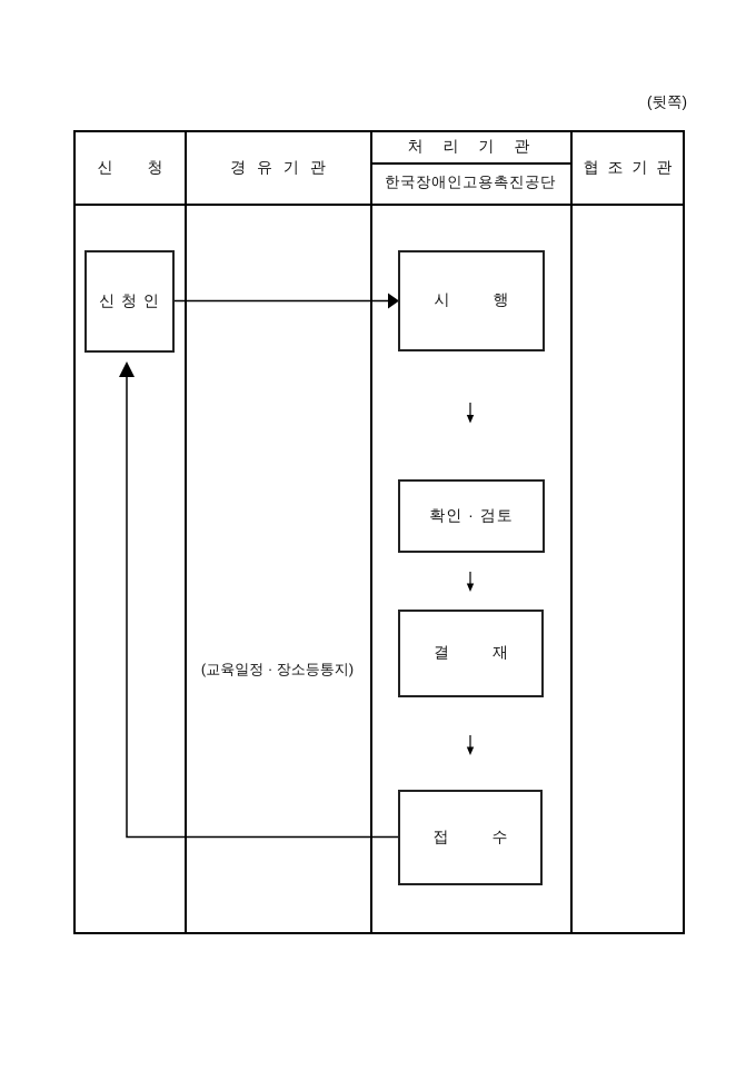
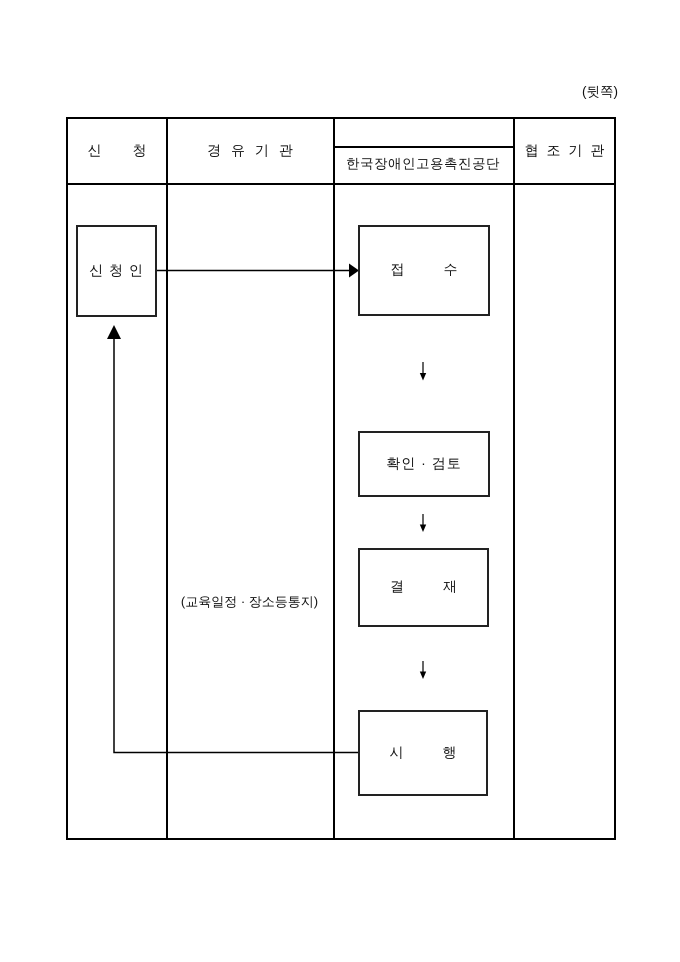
  (뒷쪽)
  신 청
  경 유 기 관
- 처 리 기 관
  한국장애인고용촉진공단
  협 조 기 관
  (교육일정 · 장소등통지)
  신 청 인
- 시 행
+ 접 수
  확인 · 검토
  결 재
- 접 수
+ 시 행
